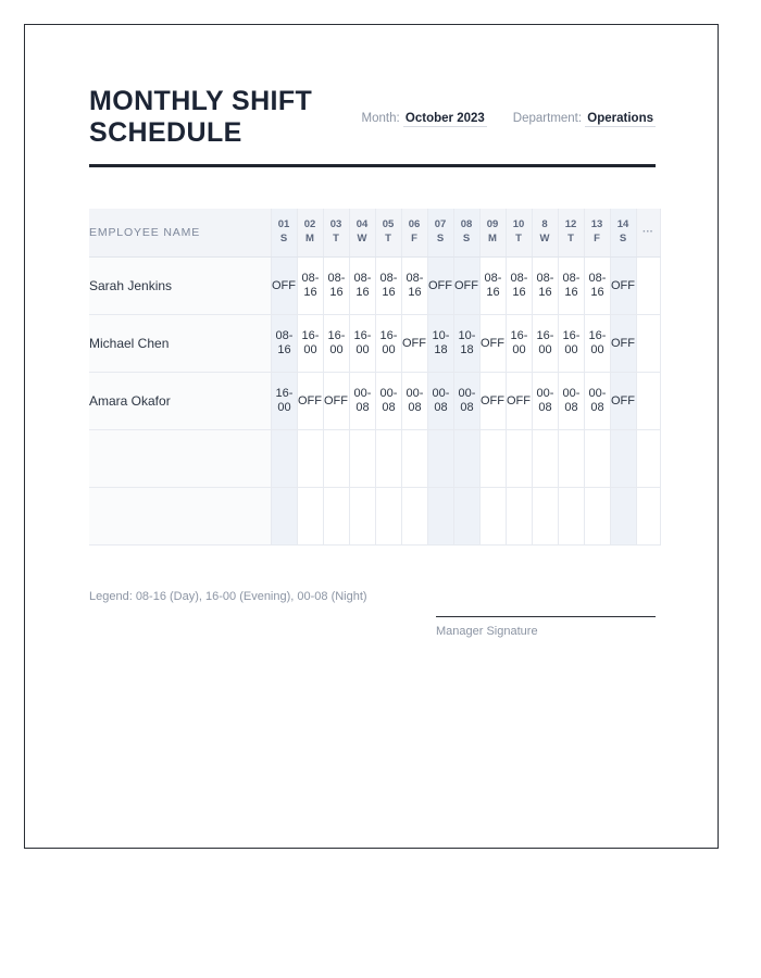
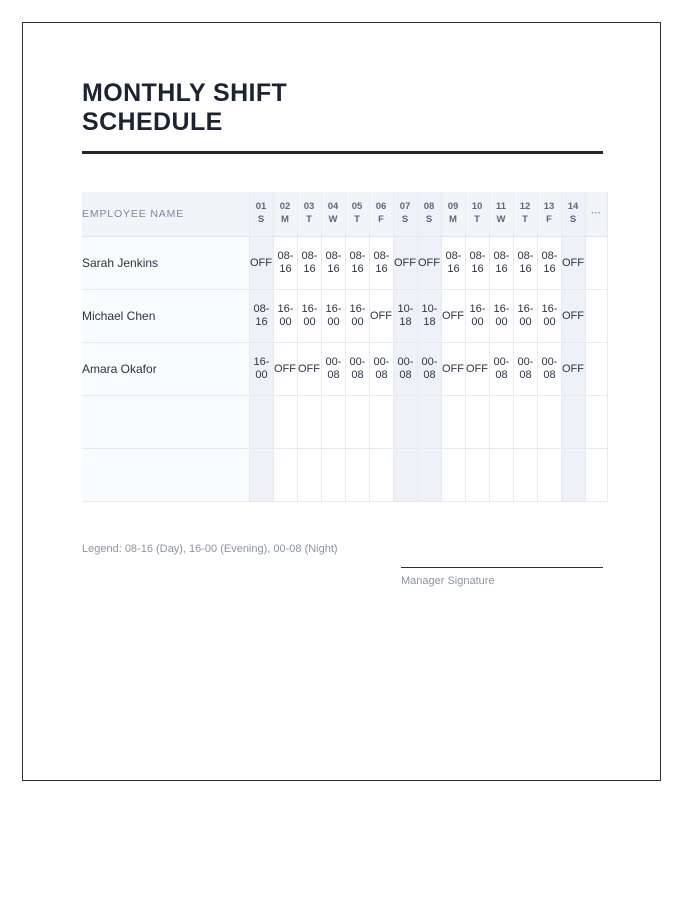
  MONTHLY SHIFT SCHEDULE
- Month: October 2023
- Department: Operations
- EMPLOYEE NAME	01S	02M	03T	04W	05T	06F	07S	08S	09M	10T	8W	12T	13F	14S	···
+ EMPLOYEE NAME	01S	02M	03T	04W	05T	06F	07S	08S	09M	10T	11W	12T	13F	14S	···
  Sarah Jenkins	OFF	08-16	08-16	08-16	08-16	08-16	OFF	OFF	08-16	08-16	08-16	08-16	08-16	OFF
  Michael Chen	08-16	16-00	16-00	16-00	16-00	OFF	10-18	10-18	OFF	16-00	16-00	16-00	16-00	OFF
  Amara Okafor	16-00	OFF	OFF	00-08	00-08	00-08	00-08	00-08	OFF	OFF	00-08	00-08	00-08	OFF
  Legend: 08-16 (Day), 16-00 (Evening), 00-08 (Night)
  Manager Signature
